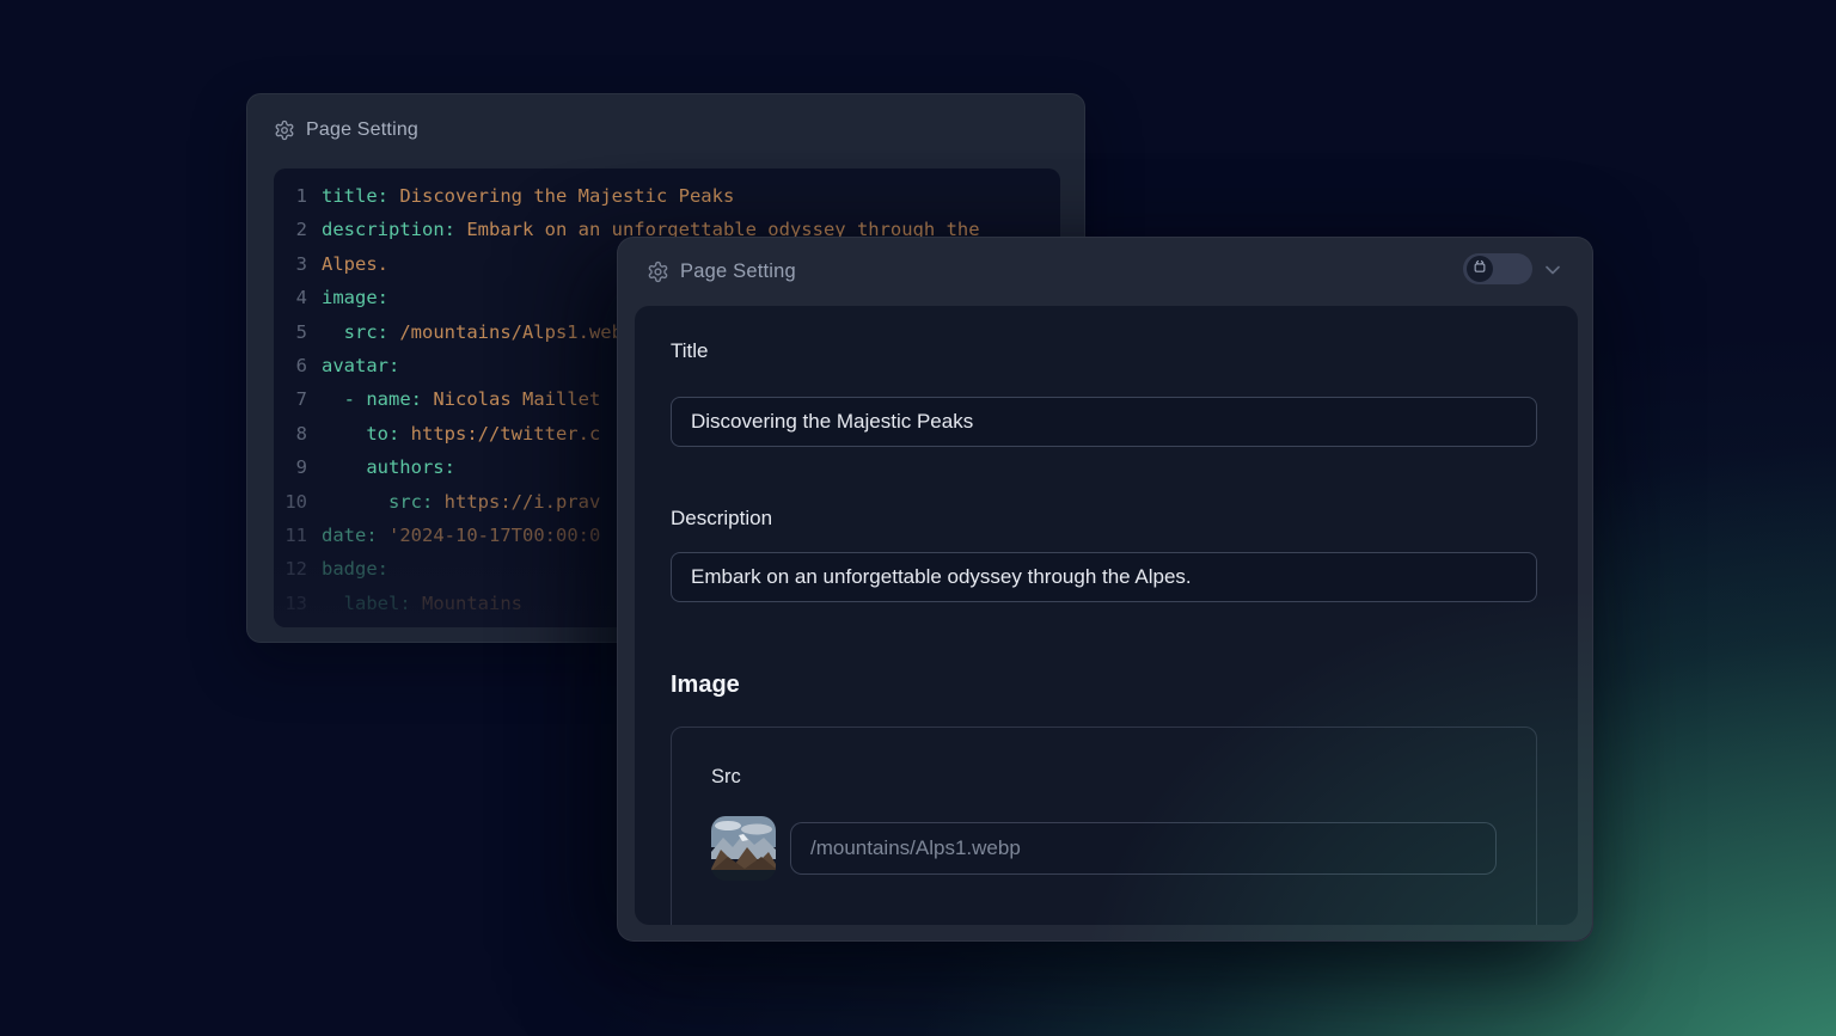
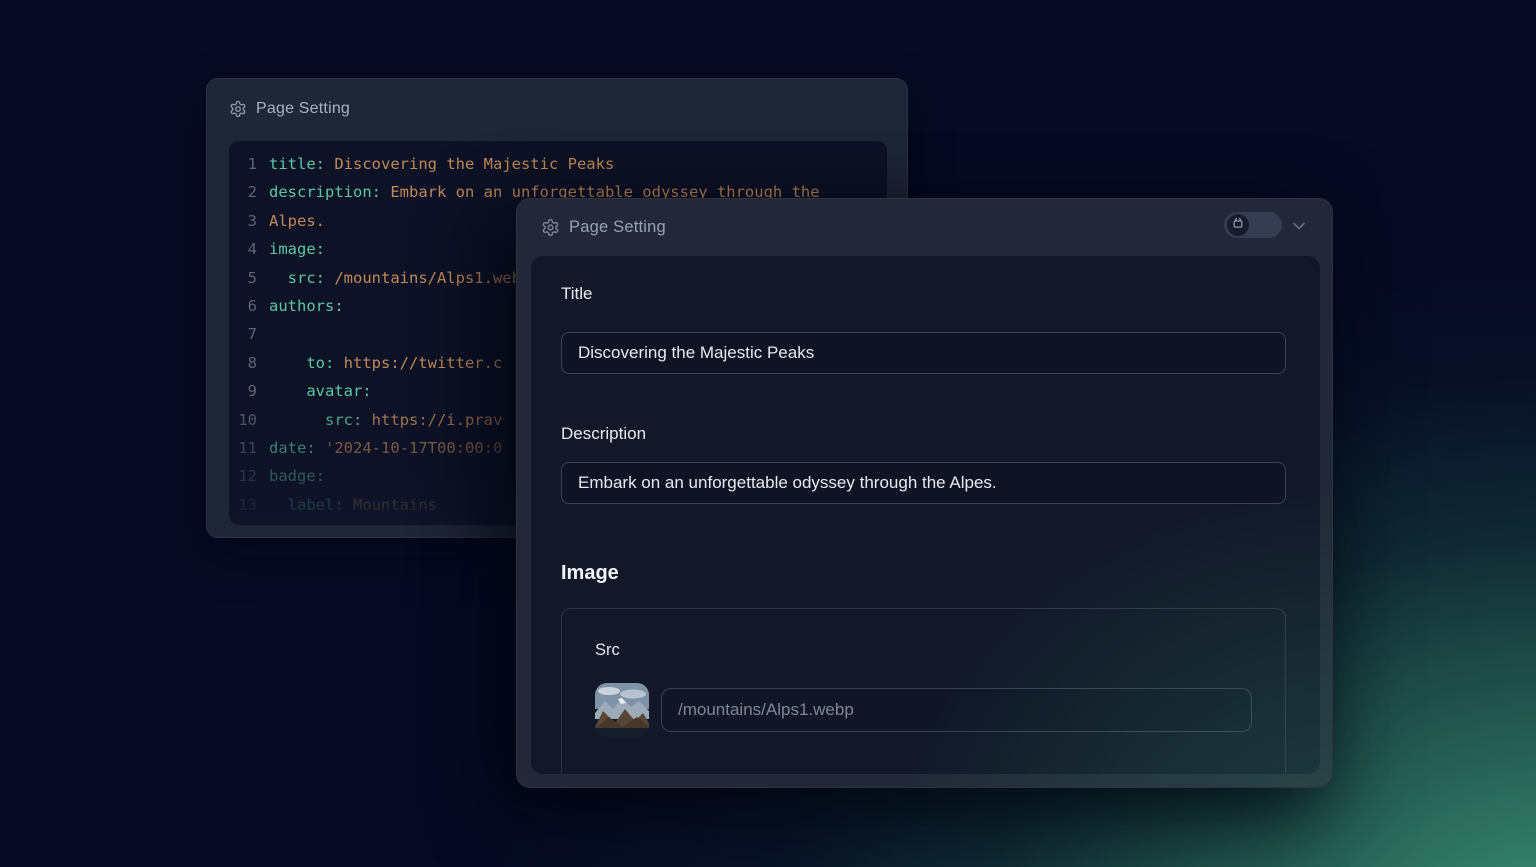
  Page Setting
  1
  title: Discovering the Majestic Peaks
  2
  description: Embark on an unforgettable odyssey through the
  3
  Alpes.
  4
  image:
  5
  src: /mountains/Alps1.we
  6
- avatar:
+ authors:
  7
- - name: Nicolas Maillet
  8
  to: https://twitter.c
  9
- authors:
+ avatar:
